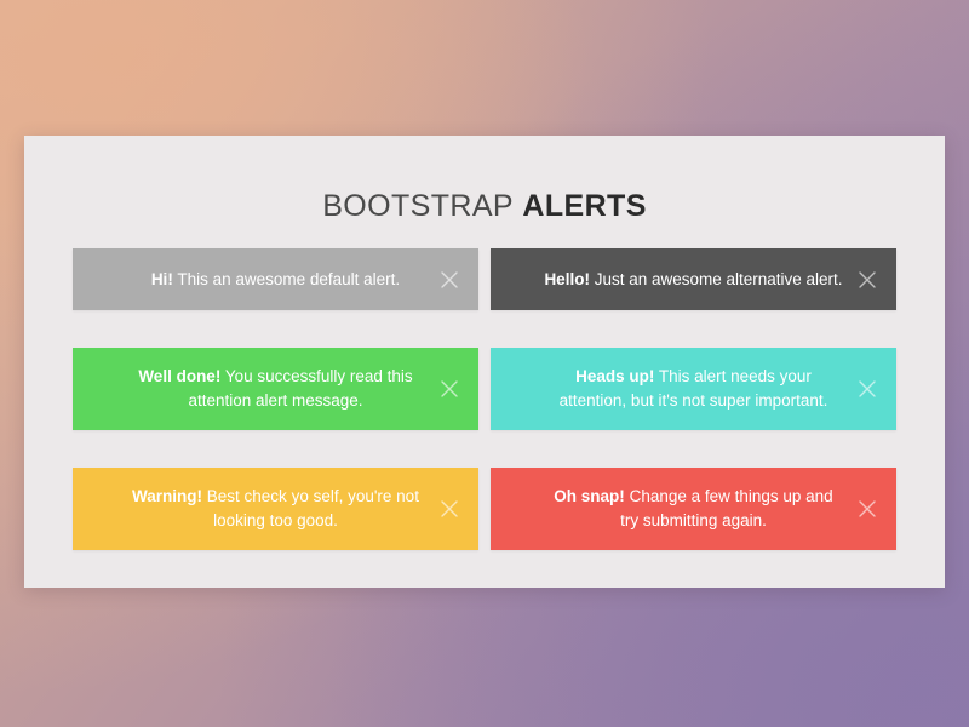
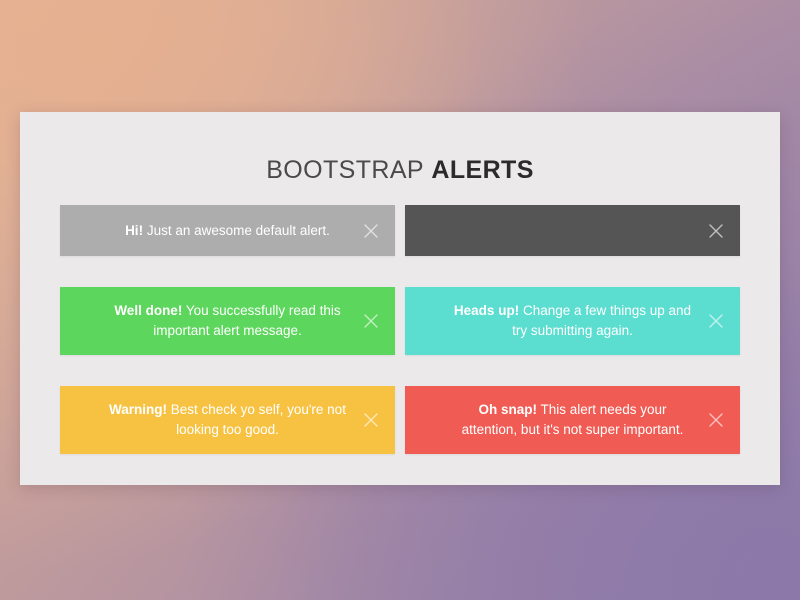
  BOOTSTRAP ALERTS
- Hi! This an awesome default alert.
+ Hi! Just an awesome default alert.
- Hello! Just an awesome alternative alert.
- Well done! You successfully read this attention alert message.
+ Well done! You successfully read this important alert message.
- Heads up! This alert needs your attention, but it's not super important.
+ Heads up! Change a few things up and try submitting again.
  Warning! Best check yo self, you're not looking too good.
- Oh snap! Change a few things up and try submitting again.
+ Oh snap! This alert needs your attention, but it's not super important.
